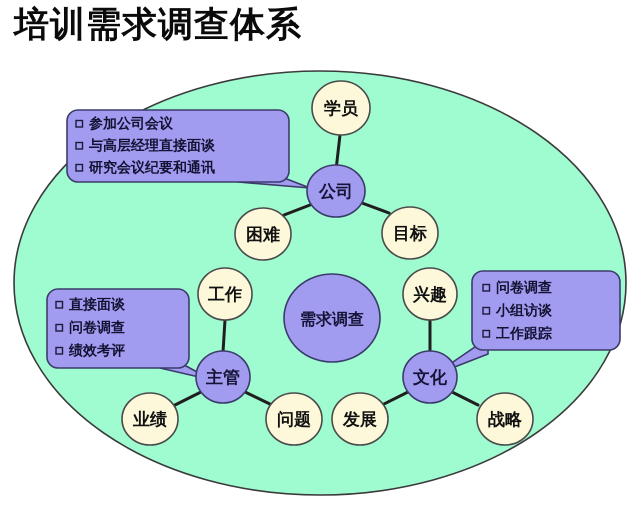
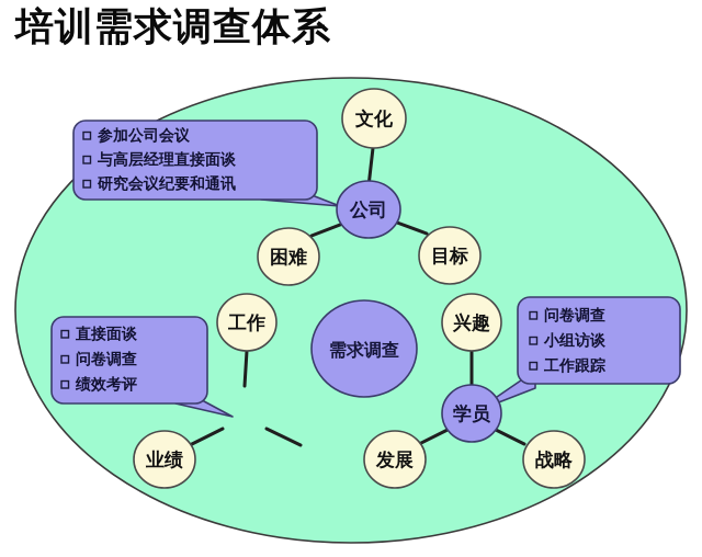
  培训需求调查体系
  参加公司会议
  与高层经理直接面谈
  研究会议纪要和通讯
  直接面谈
  问卷调查
  绩效考评
  问卷调查
  小组访谈
  工作跟踪
  需求调查
- 学员
+ 文化
  公司
  目标
  困难
  工作
- 主管
  业绩
- 问题
  发展
  兴趣
- 文化
+ 学员
  战略
